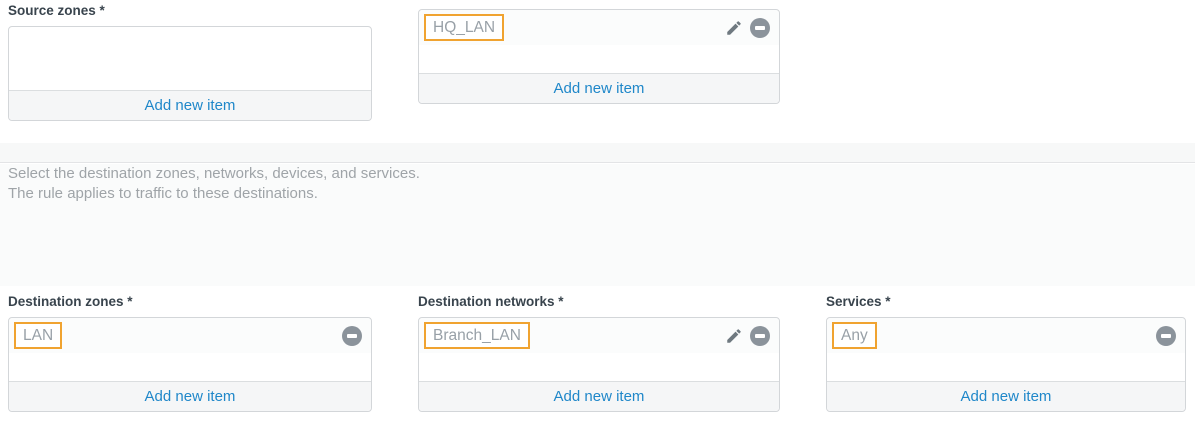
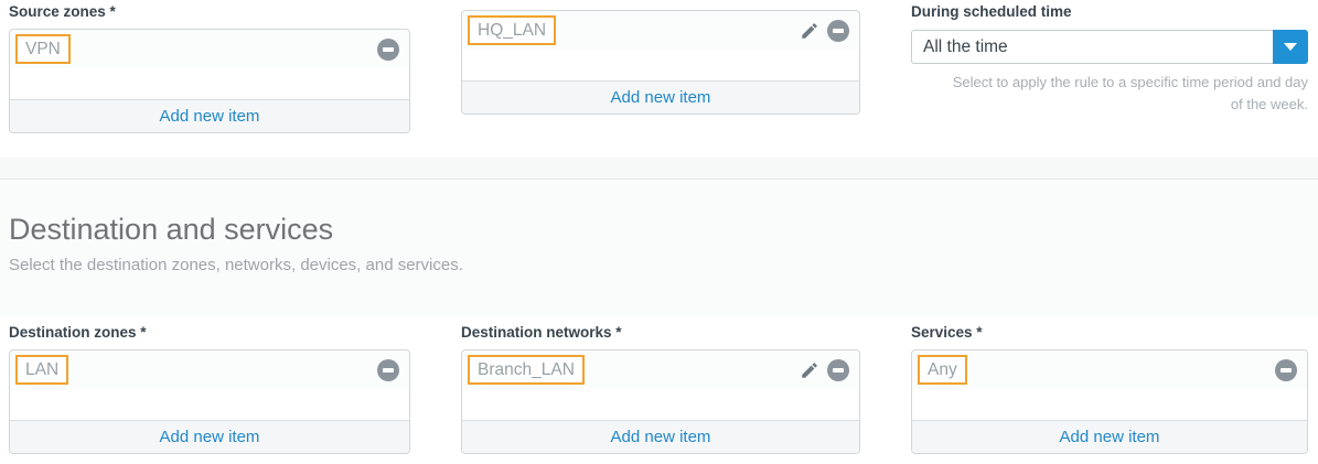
  Source zones *
+ VPN
  Add new item
  HQ_LAN
  Add new item
+ During scheduled time
+ All the time
+ Select to apply the rule to a specific time period and day of the week.
+ Destination and services
  Select the destination zones, networks, devices, and services.
- The rule applies to traffic to these destinations.
  Destination zones *
  LAN
  Add new item
  Destination networks *
  Branch_LAN
  Add new item
  Services *
  Any
  Add new item
